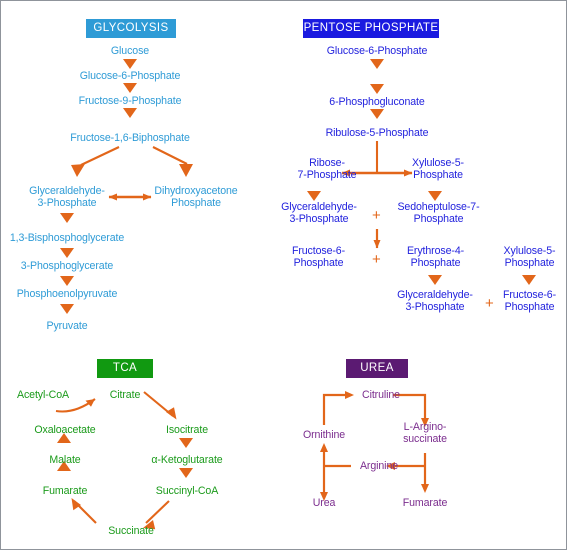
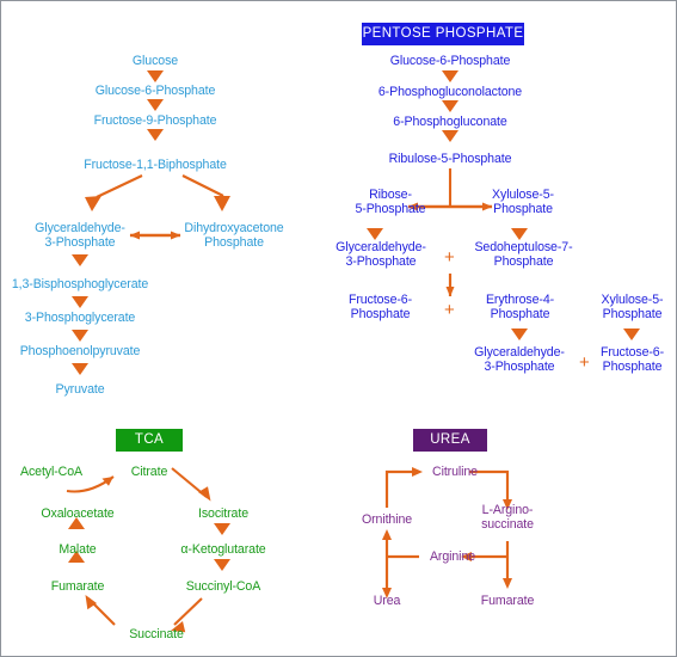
- GLYCOLYSIS
  Glucose
  Glucose-6-Phosphate
  Fructose-9-Phosphate
- Fructose-1,6-Biphosphate
+ Fructose-1,1-Biphosphate
  Glyceraldehyde-
  3-Phosphate
  Dihydroxyacetone
  Phosphate
  1,3-Bisphosphoglycerate
  3-Phosphoglycerate
  Phosphoenolpyruvate
  Pyruvate
  PENTOSE PHOSPHATE
  Glucose-6-Phosphate
+ 6-Phosphogluconolactone
  6-Phosphogluconate
  Ribulose-5-Phosphate
  Ribose-
- 7-Phosphate
+ 5-Phosphate
  Xylulose-5-
  Phosphate
  Glyceraldehyde-
  3-Phosphate
  +
  Sedoheptulose-7-
  Phosphate
  Fructose-6-
  Phosphate
  +
  Erythrose-4-
  Phosphate
  Xylulose-5-
  Phosphate
  Glyceraldehyde-
  3-Phosphate
  +
  Fructose-6-
  Phosphate
  TCA
  Acetyl-CoA
  Citrate
  Isocitrate
  α-Ketoglutarate
  Succinyl-CoA
  Succinate
  Fumarate
  Malate
  Oxaloacetate
  UREA
  Citruline
  L-Argino-
  succinate
  Ornithine
  Arginine
  Urea
  Fumarate
